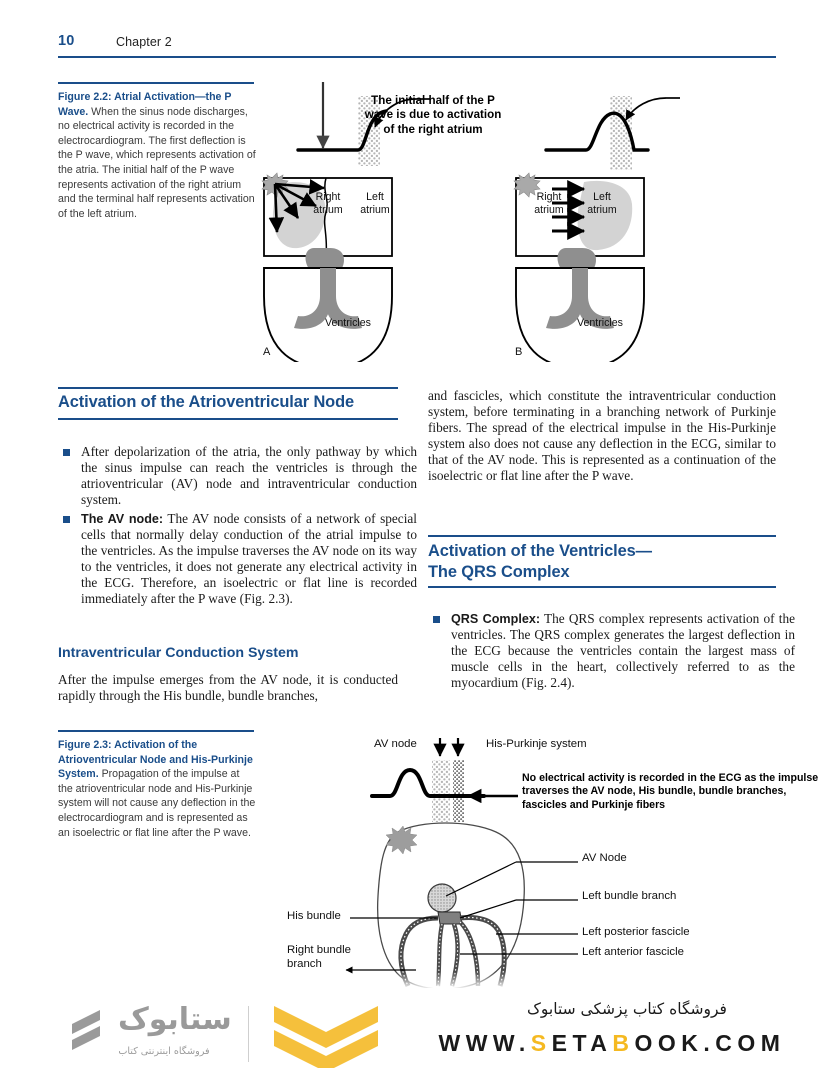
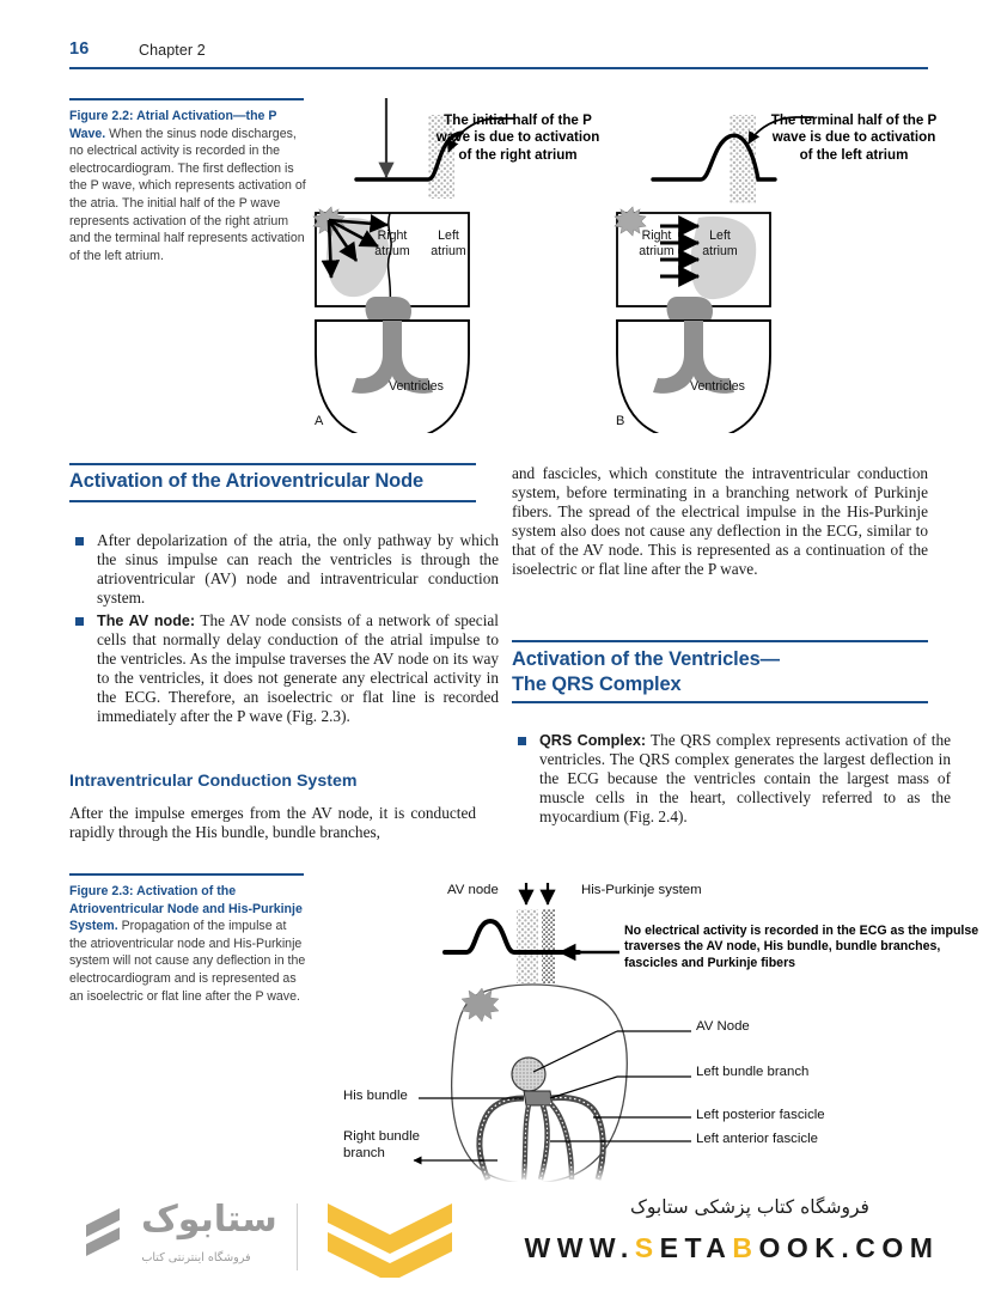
- 10
+ 16
  Chapter 2
  Figure 2.2: Atrial Activation—the P Wave. When the sinus node discharges, no electrical activity is recorded in the electrocardiogram. The first deflection is the P wave, which represents activation of the atria. The initial half of the P wave represents activation of the right atrium and the terminal half represents activation of the left atrium.
  The initial half of the P wave is due to activation of the right atrium
  Right atrium
  Left atrium
  Ventricles
  A
+ The terminal half of the P wave is due to activation of the left atrium
  Right atrium
  Left atrium
  Ventricles
  B
  Activation of the Atrioventricular Node
  After depolarization of the atria, the only pathway by which the sinus impulse can reach the ventricles is through the atrioventricular (AV) node and intraventricular conduction system.
  The AV node: The AV node consists of a network of special cells that normally delay conduction of the atrial impulse to the ventricles. As the impulse traverses the AV node on its way to the ventricles, it does not generate any electrical activity in the ECG. Therefore, an isoelectric or flat line is recorded immediately after the P wave (Fig. 2.3).
  Intraventricular Conduction System
  After the impulse emerges from the AV node, it is conducted rapidly through the His bundle, bundle branches,
  and fascicles, which constitute the intraventricular conduction system, before terminating in a branching network of Purkinje fibers. The spread of the electrical impulse in the His-Purkinje system also does not cause any deflection in the ECG, similar to that of the AV node. This is represented as a continuation of the isoelectric or flat line after the P wave.
  Activation of the Ventricles—
  The QRS Complex
  QRS Complex: The QRS complex represents activation of the ventricles. The QRS complex generates the largest deflection in the ECG because the ventricles contain the largest mass of muscle cells in the heart, collectively referred to as the myocardium (Fig. 2.4).
  Figure 2.3: Activation of the Atrioventricular Node and His-Purkinje System. Propagation of the impulse at the atrioventricular node and His-Purkinje system will not cause any deflection in the electrocardiogram and is represented as an isoelectric or flat line after the P wave.
  AV node
  His-Purkinje system
  No electrical activity is recorded in the ECG as the impulse traverses the AV node, His bundle, bundle branches, fascicles and Purkinje fibers
  AV Node
  Left bundle branch
  Left posterior fascicle
  Left anterior fascicle
  His bundle
  Right bundle branch
  ستابوک
  فروشگاه اینترنتی کتاب
  فروشگاه کتاب پزشکی ستابوک
  WWW.SETABOOK.COM
